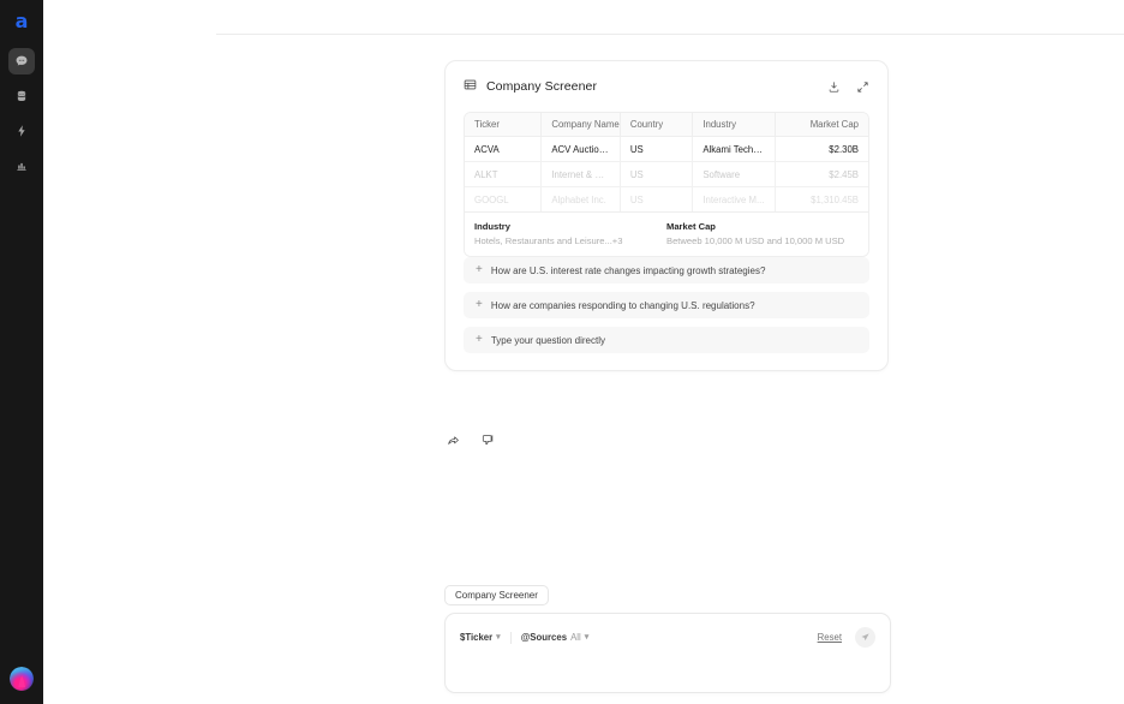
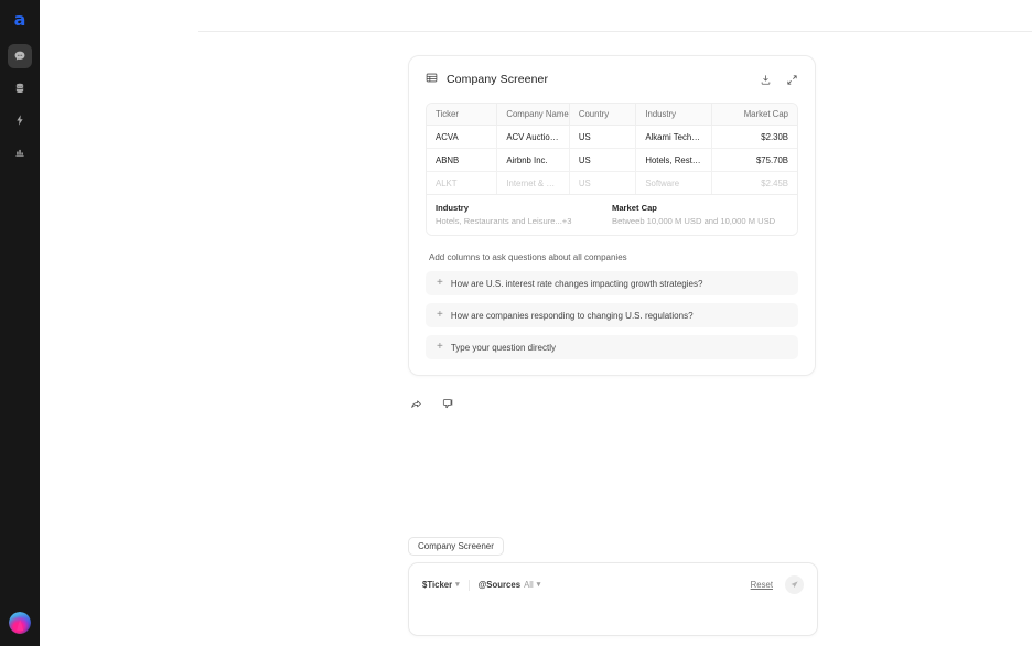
  a
  Company Screener
  Ticker	Company Name	Country	Industry	Market Cap
  ACVA	ACV Auctions...	US	Alkami Techn...	$2.30B
+ ABNB	Airbnb Inc.	US	Hotels, Resta...	$75.70B
  ALKT	Internet & Dir...	US	Software	$2.45B
- GOOGL	Alphabet Inc.	US	Interactive M...	$1,310.45B
  Industry
  Hotels, Restaurants and Leisure...+3
  Market Cap
  Betweeb 10,000 M USD and 10,000 M USD
+ Add columns to ask questions about all companies
  +
  How are U.S. interest rate changes impacting growth strategies?
  +
  How are companies responding to changing U.S. regulations?
  +
  Type your question directly
  Company Screener
  $Ticker
  @Sources
  All
  Reset
